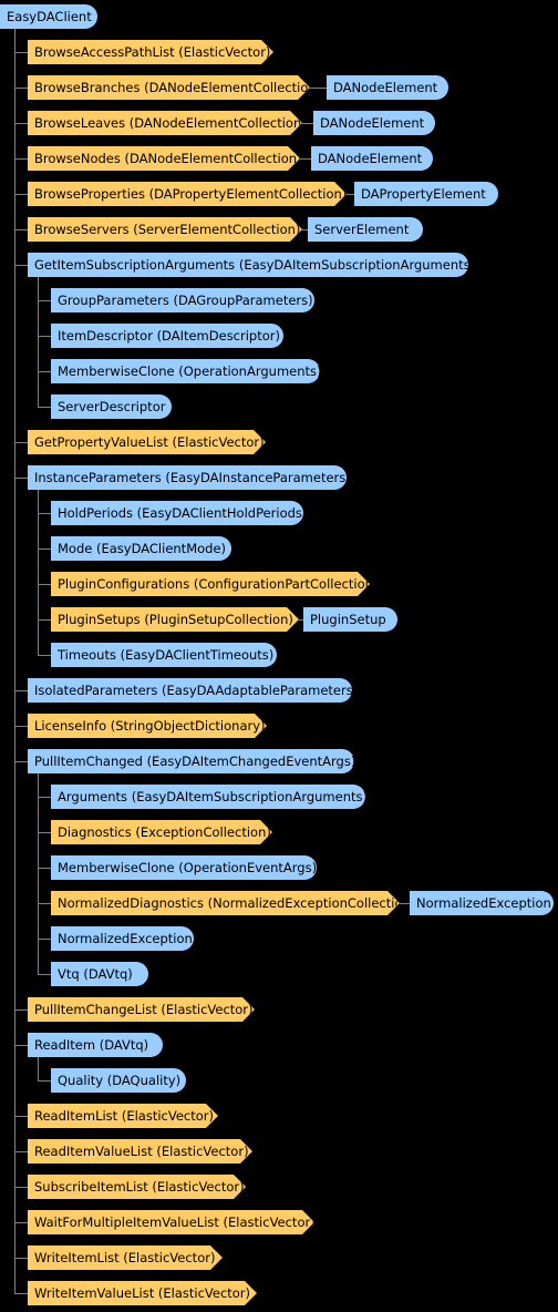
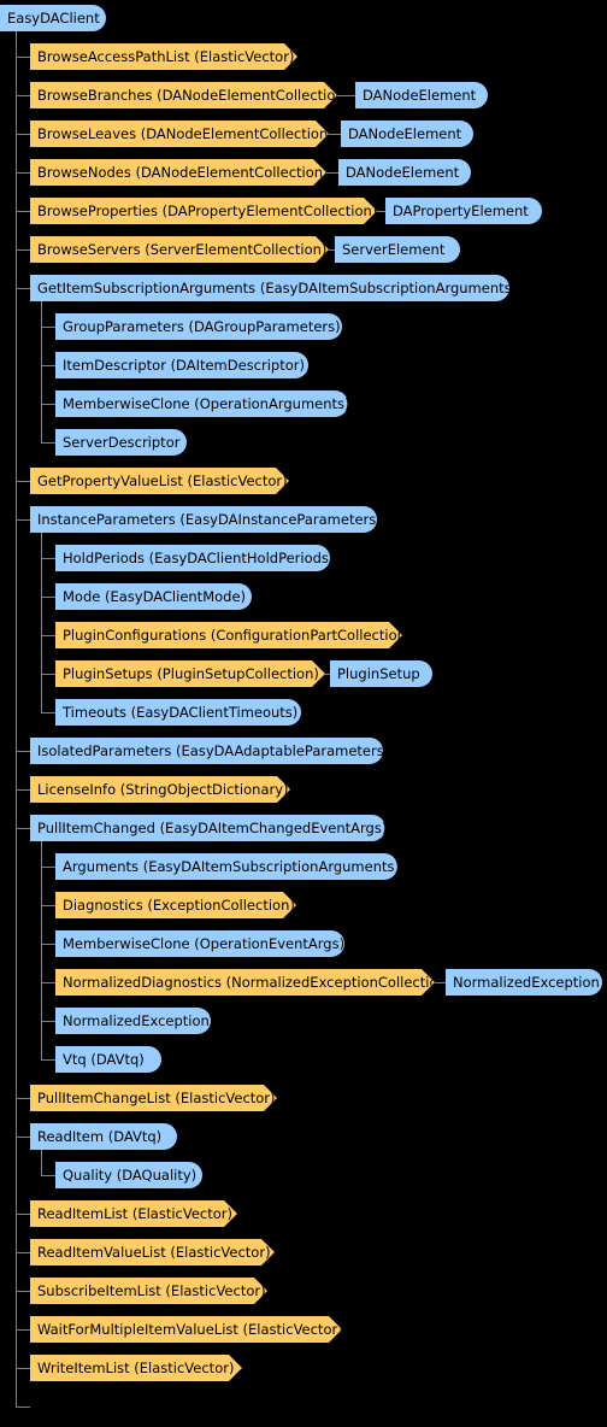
  EasyDAClient
  BrowseAccessPathList (ElasticVector)
  BrowseBranches (DANodeElementCollectio
  DANodeElement
  BrowseLeaves (DANodeElementCollection
  DANodeElement
  BrowseNodes (DANodeElementCollection)
  DANodeElement
  BrowseProperties (DAPropertyElementCollection)
  DAPropertyElement
  BrowseServers (ServerElementCollection)
  ServerElement
  GetItemSubscriptionArguments (EasyDAItemSubscriptionArguments)
  GroupParameters (DAGroupParameters)
  ItemDescriptor (DAItemDescriptor)
  MemberwiseClone (OperationArguments)
  ServerDescriptor
  GetPropertyValueList (ElasticVector)
  InstanceParameters (EasyDAInstanceParameters)
  HoldPeriods (EasyDAClientHoldPeriods)
  Mode (EasyDAClientMode)
  PluginConfigurations (ConfigurationPartCollection
  PluginSetups (PluginSetupCollection)
  PluginSetup
  Timeouts (EasyDAClientTimeouts)
  IsolatedParameters (EasyDAAdaptableParameters)
  LicenseInfo (StringObjectDictionary)
  PullItemChanged (EasyDAItemChangedEventArgs)
  Arguments (EasyDAItemSubscriptionArguments)
  Diagnostics (ExceptionCollection)
  MemberwiseClone (OperationEventArgs)
  NormalizedDiagnostics (NormalizedExceptionCollectio
  NormalizedException
  NormalizedException
  Vtq (DAVtq)
  PullItemChangeList (ElasticVector)
  ReadItem (DAVtq)
  Quality (DAQuality)
  ReadItemList (ElasticVector)
  ReadItemValueList (ElasticVector)
  SubscribeItemList (ElasticVector)
  WaitForMultipleItemValueList (ElasticVector)
  WriteItemList (ElasticVector)
- WriteItemValueList (ElasticVector)
